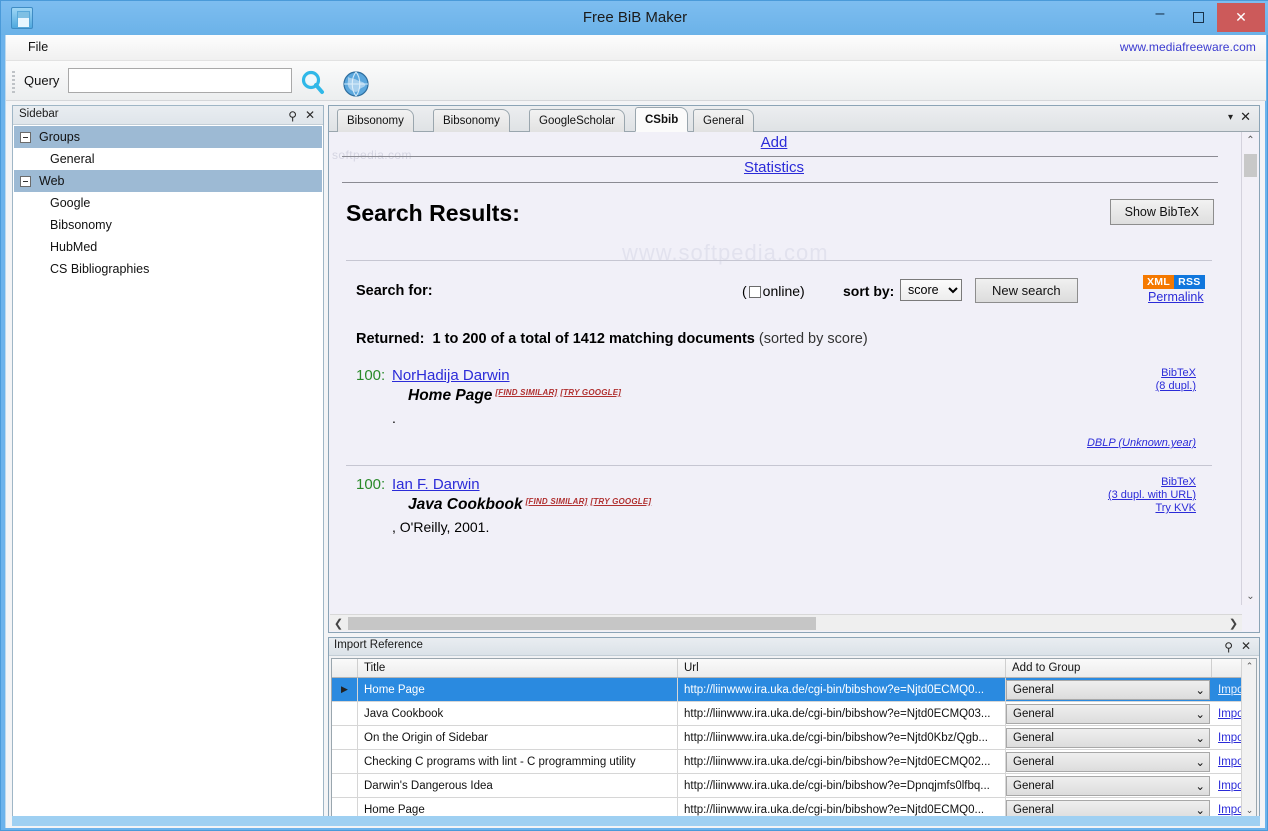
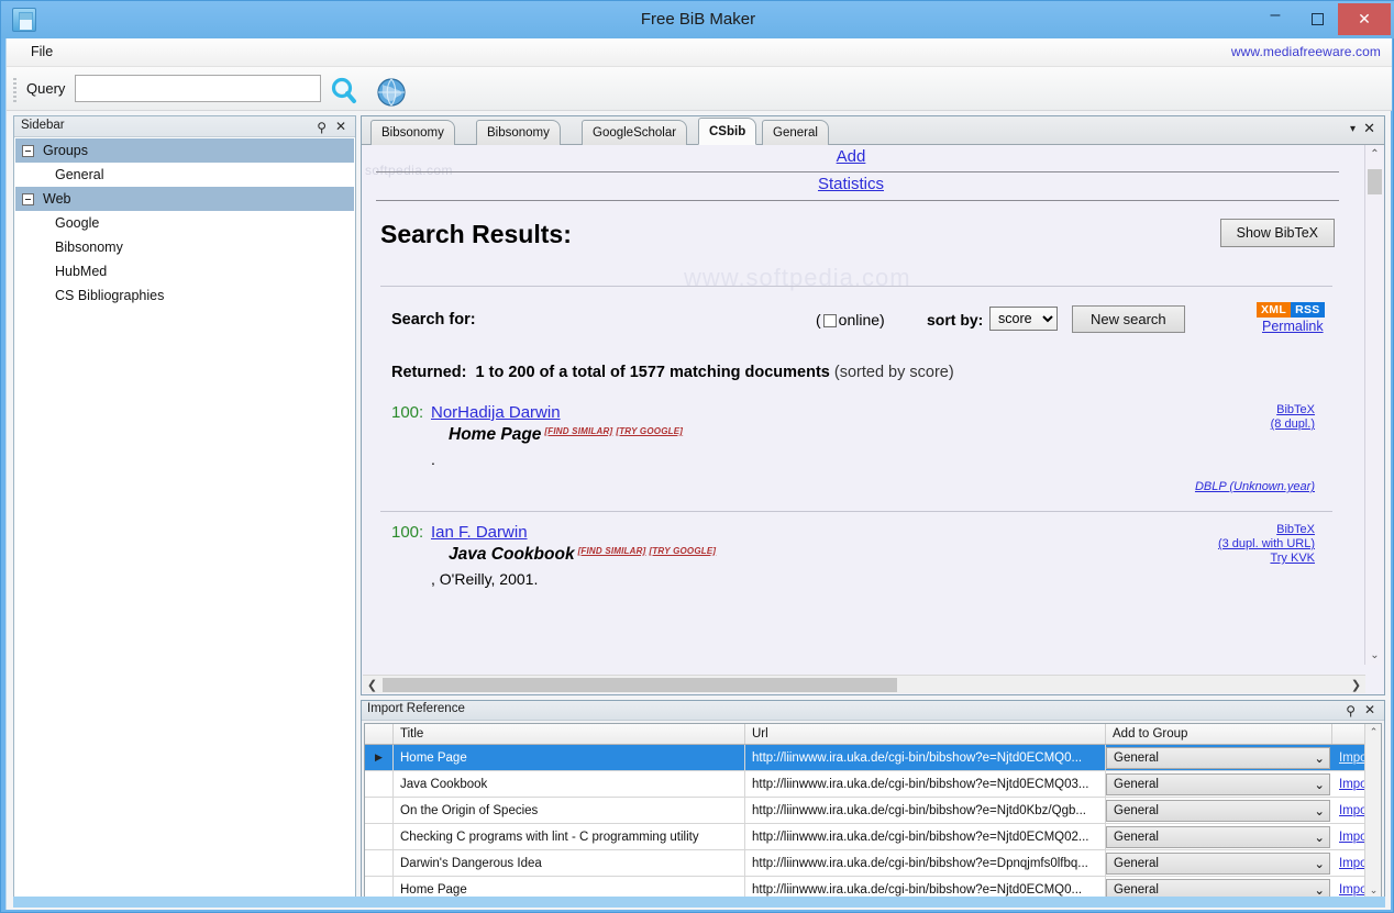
  Free BiB Maker
  –
  ✕
  File
  www.mediafreeware.com
  Query
  Sidebar
  ⚲
  ✕
  Groups
  General
  Web
  Google
  Bibsonomy
  HubMed
  CS Bibliographies
  Bibsonomy
  Bibsonomy
  GoogleScholar
  CSbib
  General
  ▾
  ✕
  softpedia.com
  www.softpedia.com
  Add
  Statistics
  Search Results:
  Show BibTeX
  Search for:
  ( online)
  sort by:
  score
  New search
  XML RSS
  Permalink
- Returned: 1 to 200 of a total of 1412 matching documents (sorted by score)
+ Returned: 1 to 200 of a total of 1577 matching documents (sorted by score)
  100:
  NorHadija Darwin
  Home Page [FIND SIMILAR] [TRY GOOGLE]
  .
  BibTeX
  (8 dupl.)
  DBLP (Unknown.year)
  100:
  Ian F. Darwin
  Java Cookbook [FIND SIMILAR] [TRY GOOGLE]
  , O'Reilly, 2001.
  BibTeX
  (3 dupl. with URL)
  Try KVK
  ⌃
  ⌄
  ❮
  ❯
  Import Reference
  ⚲
  ✕
  Title
  Url
  Add to Group
  ▶
  Home Page
  http://liinwww.ira.uka.de/cgi-bin/bibshow?e=Njtd0ECMQ0...
  General
  ⌄
  Java Cookbook
  http://liinwww.ira.uka.de/cgi-bin/bibshow?e=Njtd0ECMQ03...
  General
  ⌄
- On the Origin of Sidebar
+ On the Origin of Species
  http://liinwww.ira.uka.de/cgi-bin/bibshow?e=Njtd0Kbz/Qgb...
  General
  ⌄
  Checking C programs with lint - C programming utility
  http://liinwww.ira.uka.de/cgi-bin/bibshow?e=Njtd0ECMQ02...
  General
  ⌄
  Darwin's Dangerous Idea
  http://liinwww.ira.uka.de/cgi-bin/bibshow?e=Dpnqjmfs0lfbq...
  General
  ⌄
  Home Page
  http://liinwww.ira.uka.de/cgi-bin/bibshow?e=Njtd0ECMQ0...
  General
  ⌄
  ⌃
  ⌄
